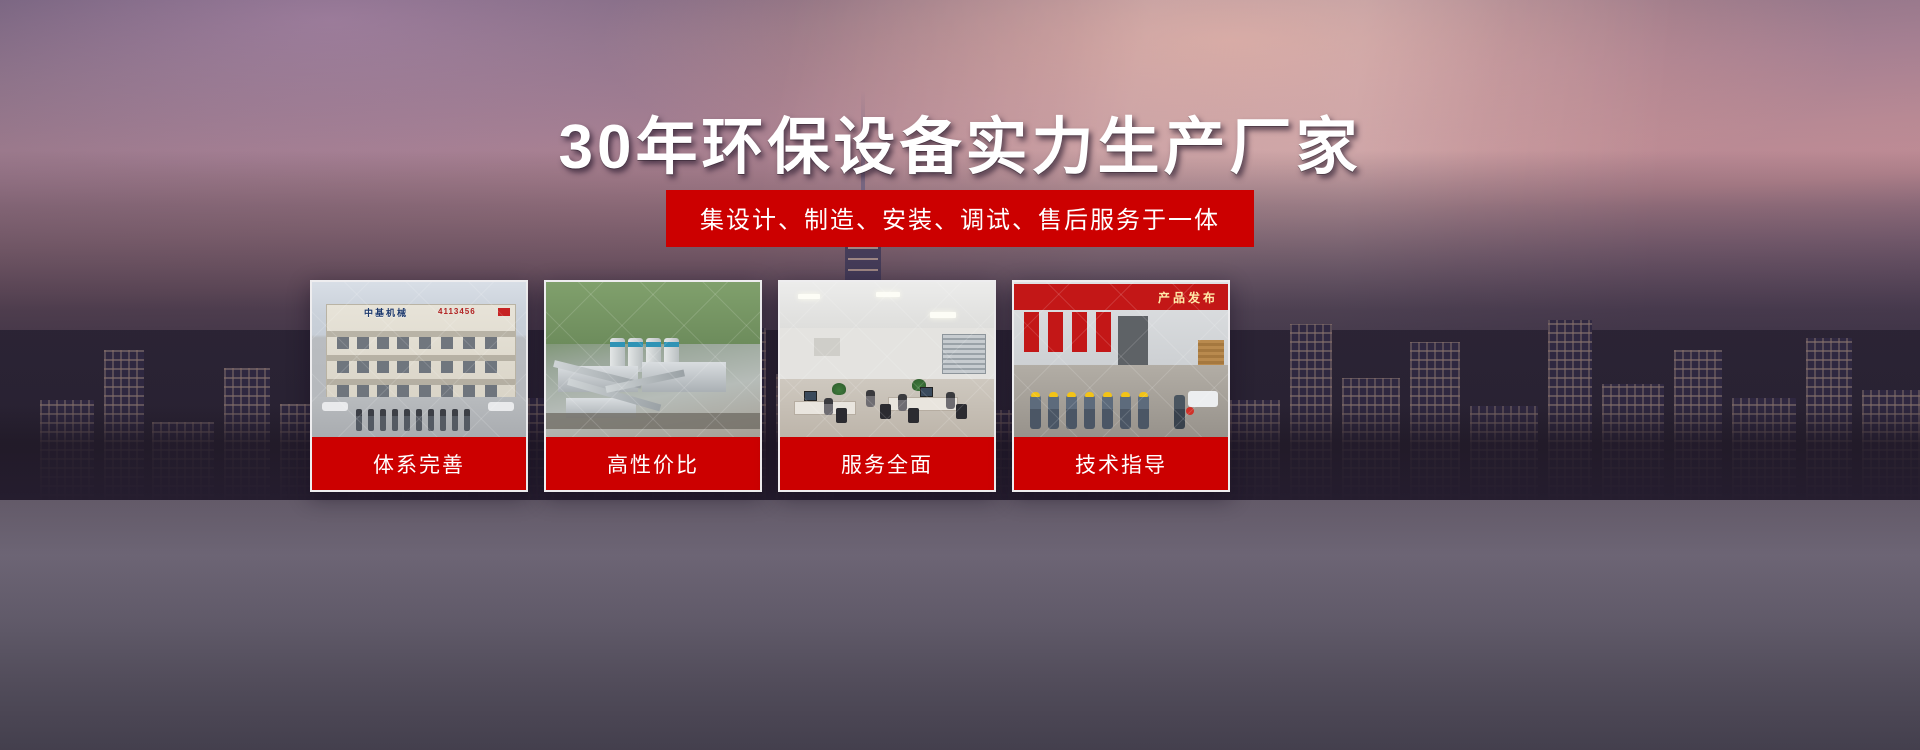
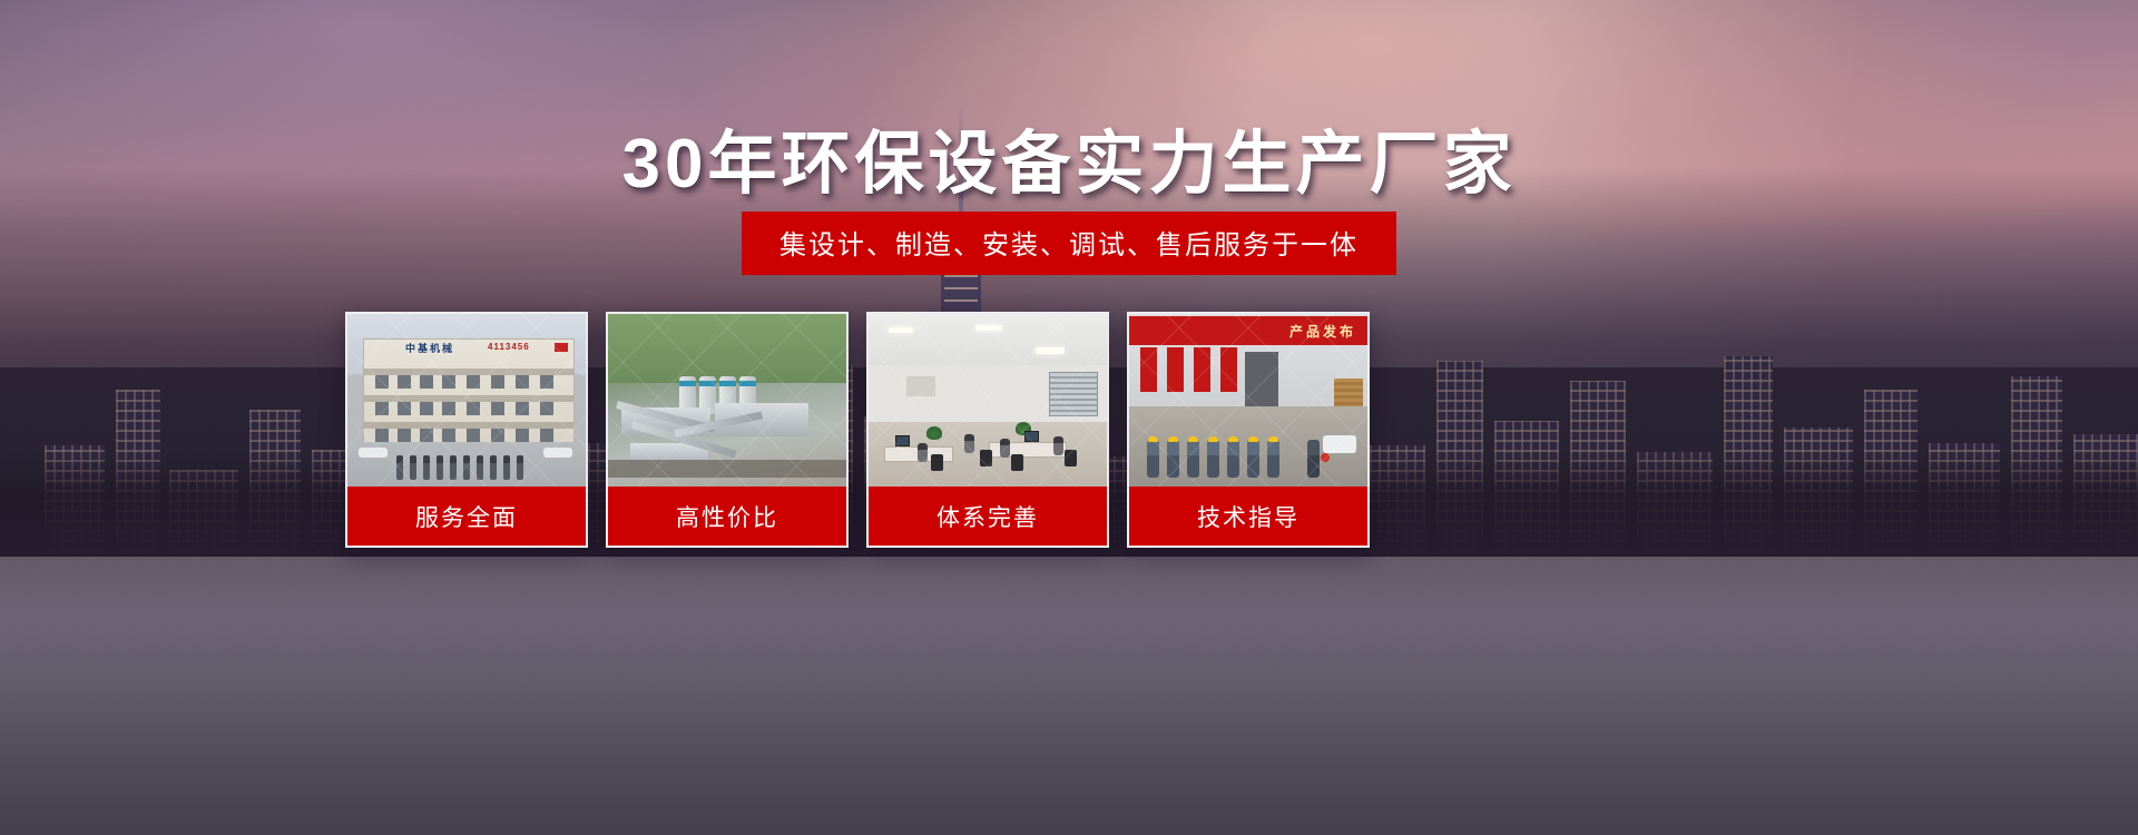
  30年环保设备实力生产厂家
  集设计、制造、安装、调试、售后服务于一体
- 体系完善
+ 服务全面
  高性价比
- 服务全面
+ 体系完善
  技术指导
